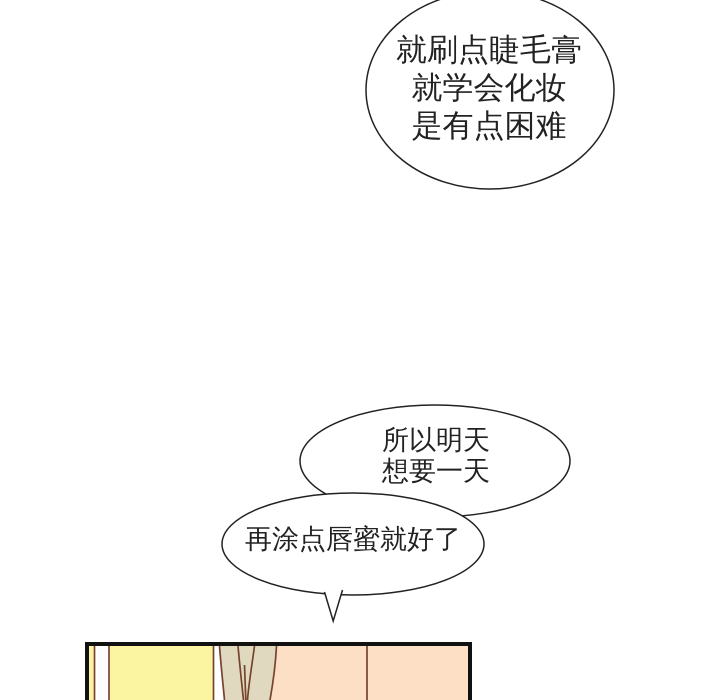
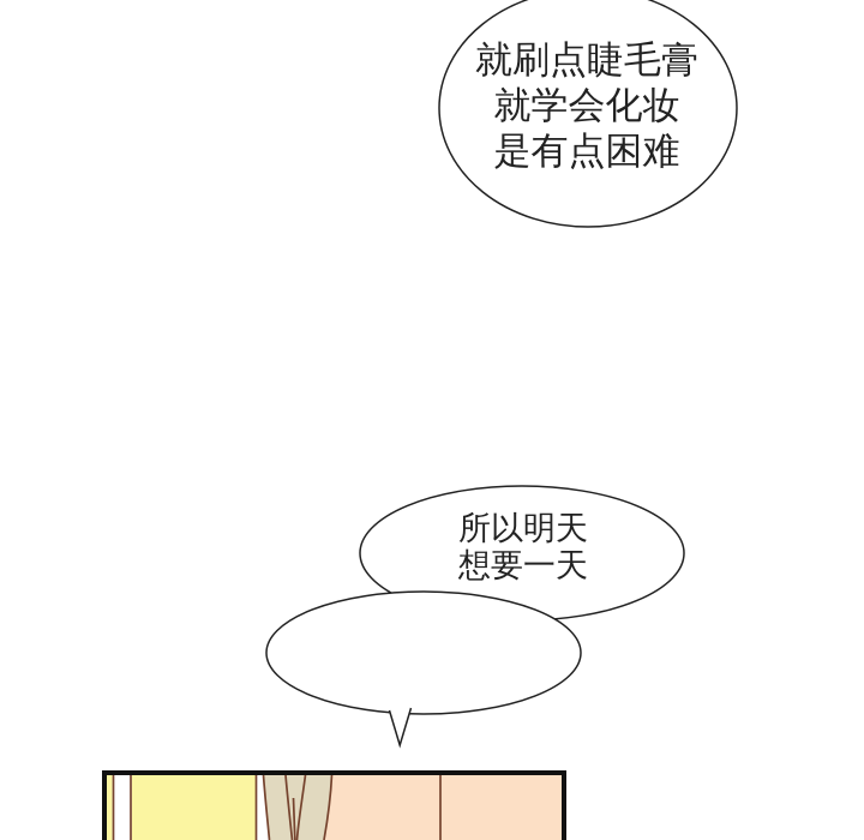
  就刷点睫毛膏
  就学会化妆
  是有点困难
  所以明天
  想要一天
- 再涂点唇蜜就好了
